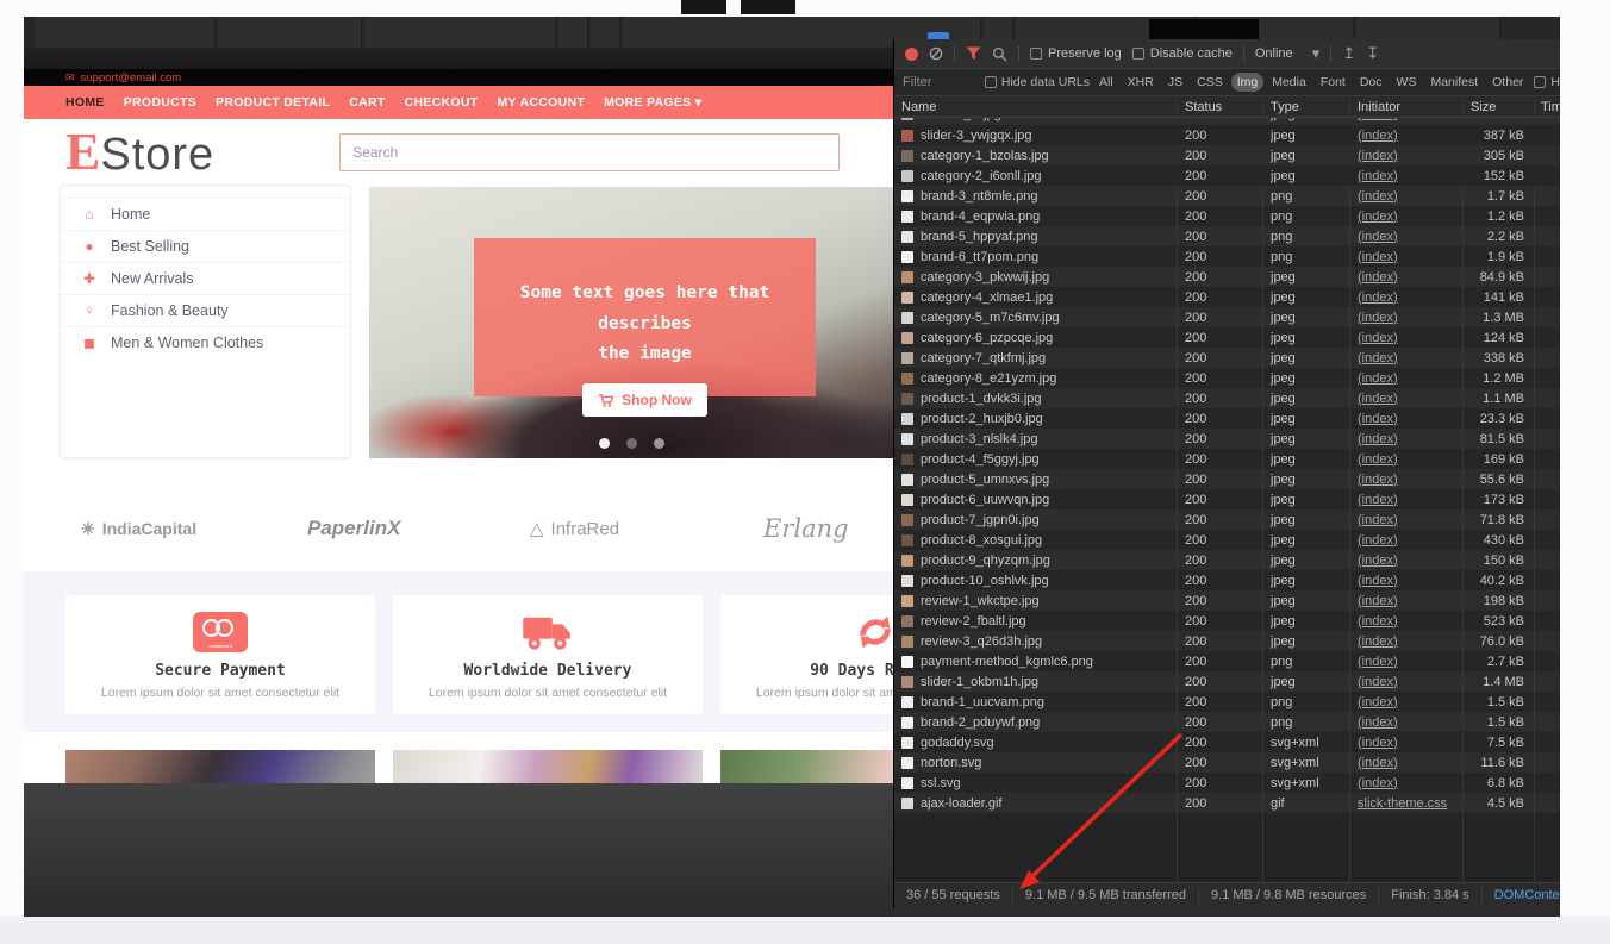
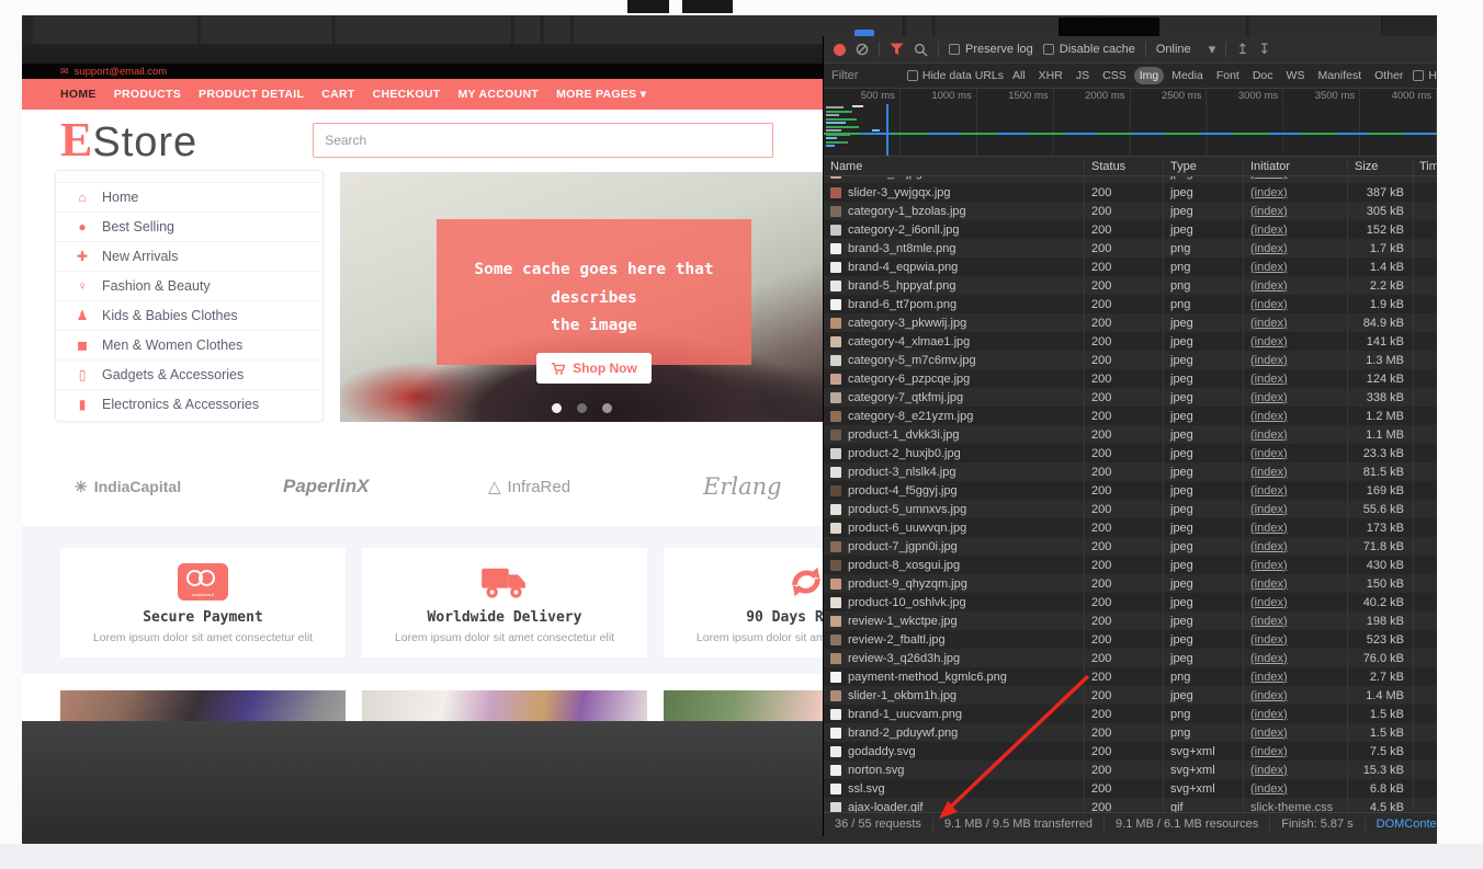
  ✉
  support@email.com
  HOME
  PRODUCTS
  PRODUCT DETAIL
  CART
  CHECKOUT
  MY ACCOUNT
  MORE PAGES ▾
  E
  Store
  Search
  ⌂
  Home
  ●
  Best Selling
  ✚
  New Arrivals
  ♀
  Fashion & Beauty
+ ♟
+ Kids & Babies Clothes
  ◼
  Men & Women Clothes
+ ▯
+ Gadgets & Accessories
+ ▮
+ Electronics & Accessories
- Some text goes here that describes
+ Some cache goes here that describes
  the image
  Shop Now
  ✳
  IndiaCapital
  PaperlinX
  △
  InfraRed
  Erlang
  Secure Payment
  Lorem ipsum dolor sit amet consectetur elit
  Worldwide Delivery
  Lorem ipsum dolor sit amet consectetur elit
  Preserve log
  Disable cache
  Online
  ▾
  ↥
  ↧
  Filter
  Hide data URLs
  All
  XHR
  JS
  CSS
  Img
  Media
  Font
  Doc
  WS
  Manifest
  Other
  H
+ 500 ms
+ 1000 ms
+ 1500 ms
+ 2000 ms
+ 2500 ms
+ 3000 ms
+ 3500 ms
+ 4000 ms
  Name
  Status
  Type
  Initiator
  Size
  Tim
  slider-3_ywjgqx.jpg
  200
  jpeg
  (index)
  387 kB
  category-1_bzolas.jpg
  200
  jpeg
  (index)
  305 kB
  category-2_i6onll.jpg
  200
  jpeg
  (index)
  152 kB
  brand-3_nt8mle.png
  200
  png
  (index)
  1.7 kB
  brand-4_eqpwia.png
  200
  png
  (index)
- 1.2 kB
+ 1.4 kB
  brand-5_hppyaf.png
  200
  png
  (index)
  2.2 kB
  brand-6_tt7pom.png
  200
  png
  (index)
  1.9 kB
  category-3_pkwwij.jpg
  200
  jpeg
  (index)
  84.9 kB
  category-4_xlmae1.jpg
  200
  jpeg
  (index)
  141 kB
  category-5_m7c6mv.jpg
  200
  jpeg
  (index)
  1.3 MB
  category-6_pzpcqe.jpg
  200
  jpeg
  (index)
  124 kB
  category-7_qtkfmj.jpg
  200
  jpeg
  (index)
  338 kB
  category-8_e21yzm.jpg
  200
  jpeg
  (index)
  1.2 MB
  product-1_dvkk3i.jpg
  200
  jpeg
  (index)
  1.1 MB
  product-2_huxjb0.jpg
  200
  jpeg
  (index)
  23.3 kB
  product-3_nlslk4.jpg
  200
  jpeg
  (index)
  81.5 kB
  product-4_f5ggyj.jpg
  200
  jpeg
  (index)
  169 kB
  product-5_umnxvs.jpg
  200
  jpeg
  (index)
  55.6 kB
  product-6_uuwvqn.jpg
  200
  jpeg
  (index)
  173 kB
  product-7_jgpn0i.jpg
  200
  jpeg
  (index)
  71.8 kB
  product-8_xosgui.jpg
  200
  jpeg
  (index)
  430 kB
  product-9_qhyzqm.jpg
  200
  jpeg
  (index)
  150 kB
  product-10_oshlvk.jpg
  200
  jpeg
  (index)
  40.2 kB
  review-1_wkctpe.jpg
  200
  jpeg
  (index)
  198 kB
  review-2_fbaltl.jpg
  200
  jpeg
  (index)
  523 kB
  review-3_q26d3h.jpg
  200
  jpeg
  (index)
  76.0 kB
  payment-method_kgmlc6.png
  200
  png
  (index)
  2.7 kB
  slider-1_okbm1h.jpg
  200
  jpeg
  (index)
  1.4 MB
  brand-1_uucvam.png
  200
  png
  (index)
  1.5 kB
  brand-2_pduywf.png
  200
  png
  (index)
  1.5 kB
  godaddy.svg
  200
  svg+xml
  (index)
  7.5 kB
  norton.svg
  200
  svg+xml
  (index)
- 11.6 kB
+ 15.3 kB
  ssl.svg
  200
  svg+xml
  (index)
  6.8 kB
  ajax-loader.gif
  200
  gif
  slick-theme.css
  4.5 kB
  36 / 55 requests
  9.1 MB / 9.5 MB transferred
- 9.1 MB / 9.8 MB resources
+ 9.1 MB / 6.1 MB resources
- Finish: 3.84 s
+ Finish: 5.87 s
